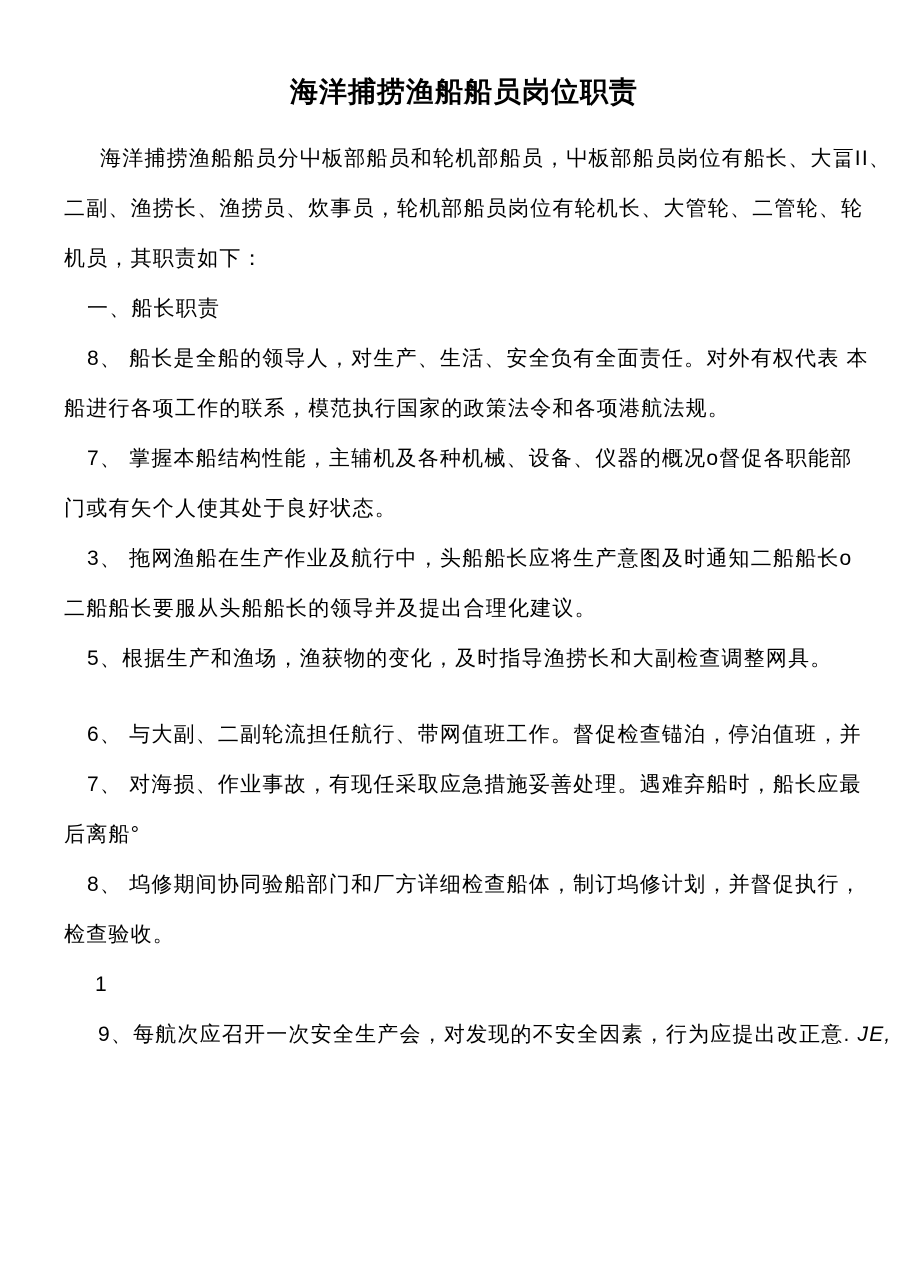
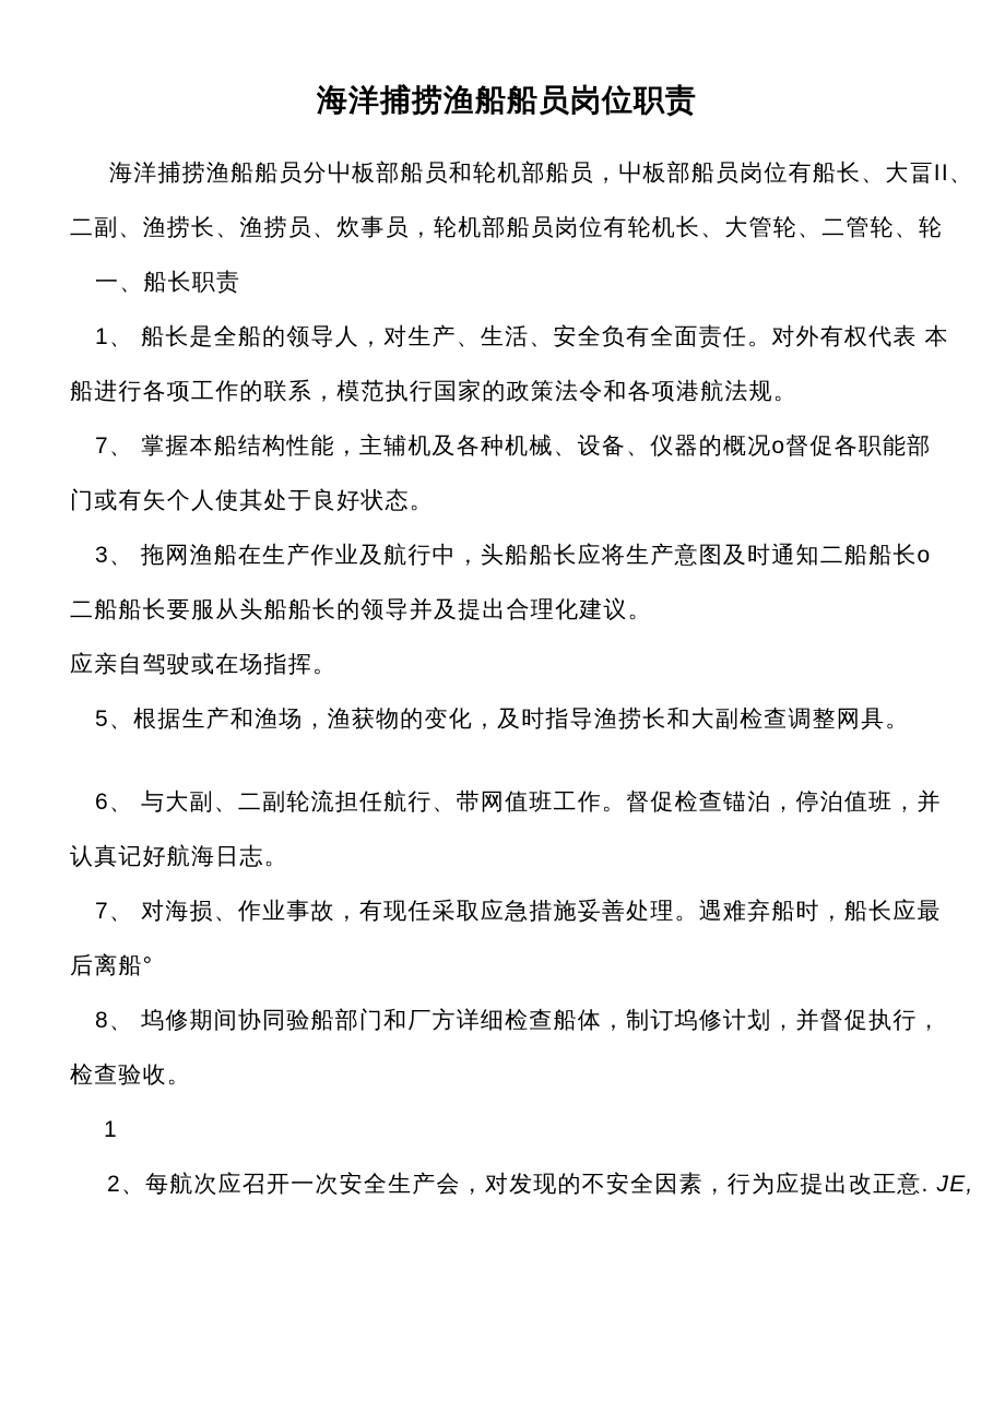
  海洋捕捞渔船船员岗位职责
  海洋捕捞渔船船员分屮板部船员和轮机部船员，屮板部船员岗位有船长、大畐II、
  二副、渔捞长、渔捞员、炊事员，轮机部船员岗位有轮机长、大管轮、二管轮、轮
- 机员，其职责如下：
  一、船长职责
- 8、 船长是全船的领导人，对生产、生活、安全负有全面责任。对外有权代表 本
+ 1、 船长是全船的领导人，对生产、生活、安全负有全面责任。对外有权代表 本
  船进行各项工作的联系，模范执行国家的政策法令和各项港航法规。
  7、 掌握本船结构性能，主辅机及各种机械、设备、仪器的概况o督促各职能部
  门或有矢个人使其处于良好状态。
  3、 拖网渔船在生产作业及航行中，头船船长应将生产意图及时通知二船船长o
  二船船长要服从头船船长的领导并及提出合理化建议。
+ 应亲自驾驶或在场指挥。
  5、根据生产和渔场，渔获物的变化，及时指导渔捞长和大副检查调整网具。
  6、 与大副、二副轮流担任航行、带网值班工作。督促检查锚泊，停泊值班，并
+ 认真记好航海日志。
  7、 对海损、作业事故，有现任采取应急措施妥善处理。遇难弃船时，船长应最
  后离船°
  8、 坞修期间协同验船部门和厂方详细检查船体，制订坞修计划，并督促执行，
  检查验收。
  1
- 9、每航次应召开一次安全生产会，对发现的不安全因素，行为应提出改正意. JE,
+ 2、每航次应召开一次安全生产会，对发现的不安全因素，行为应提出改正意. JE,
